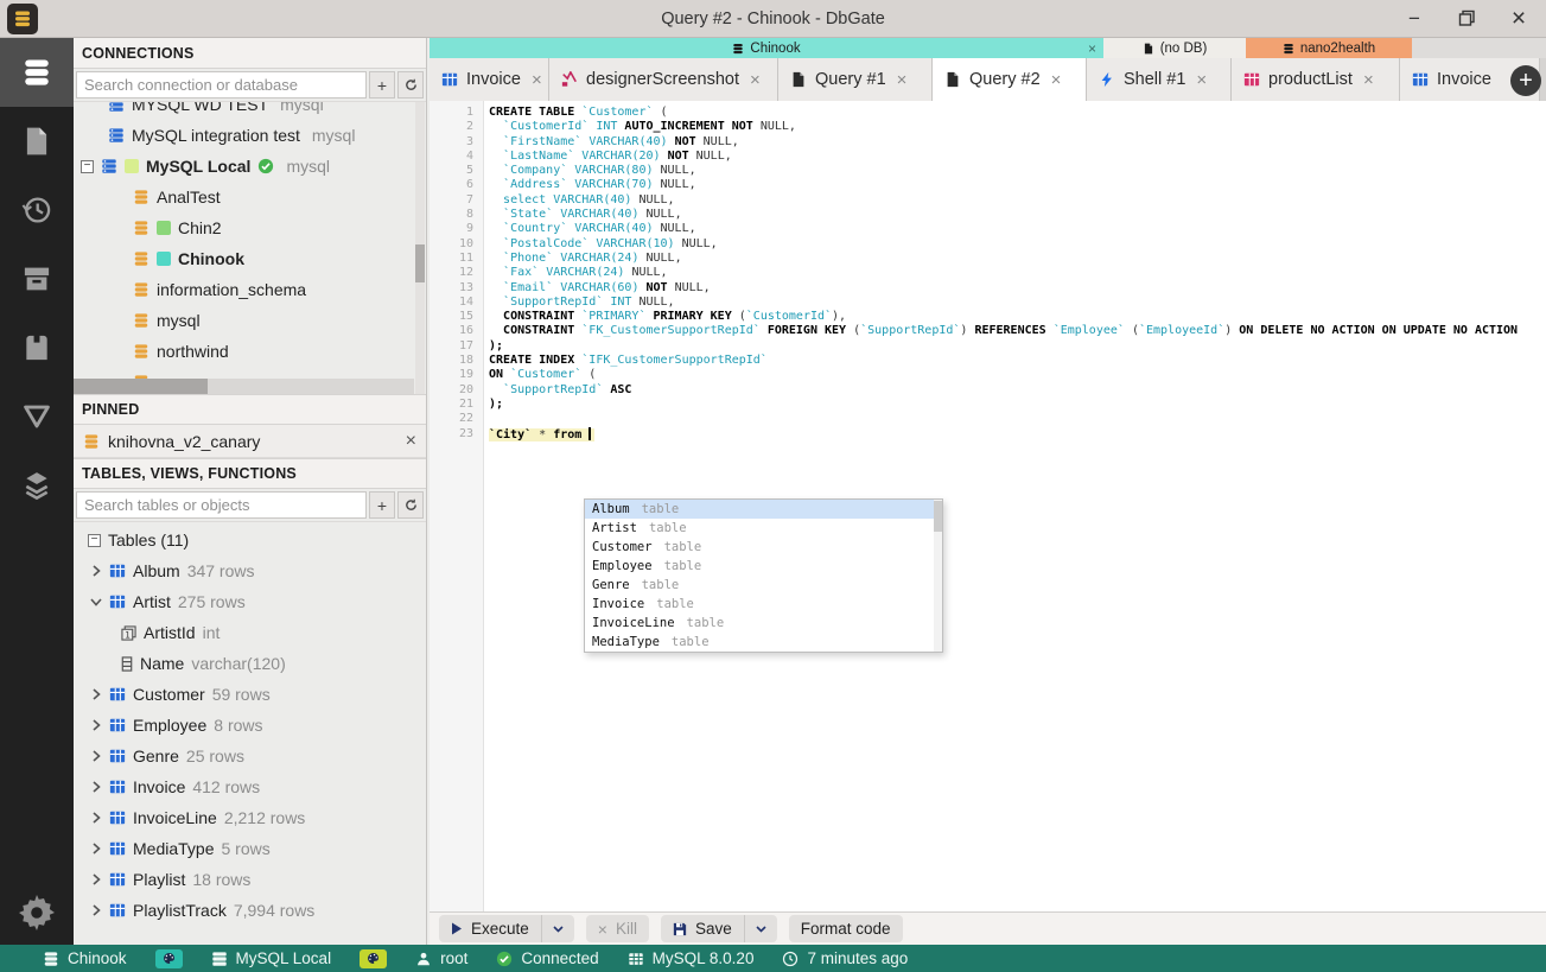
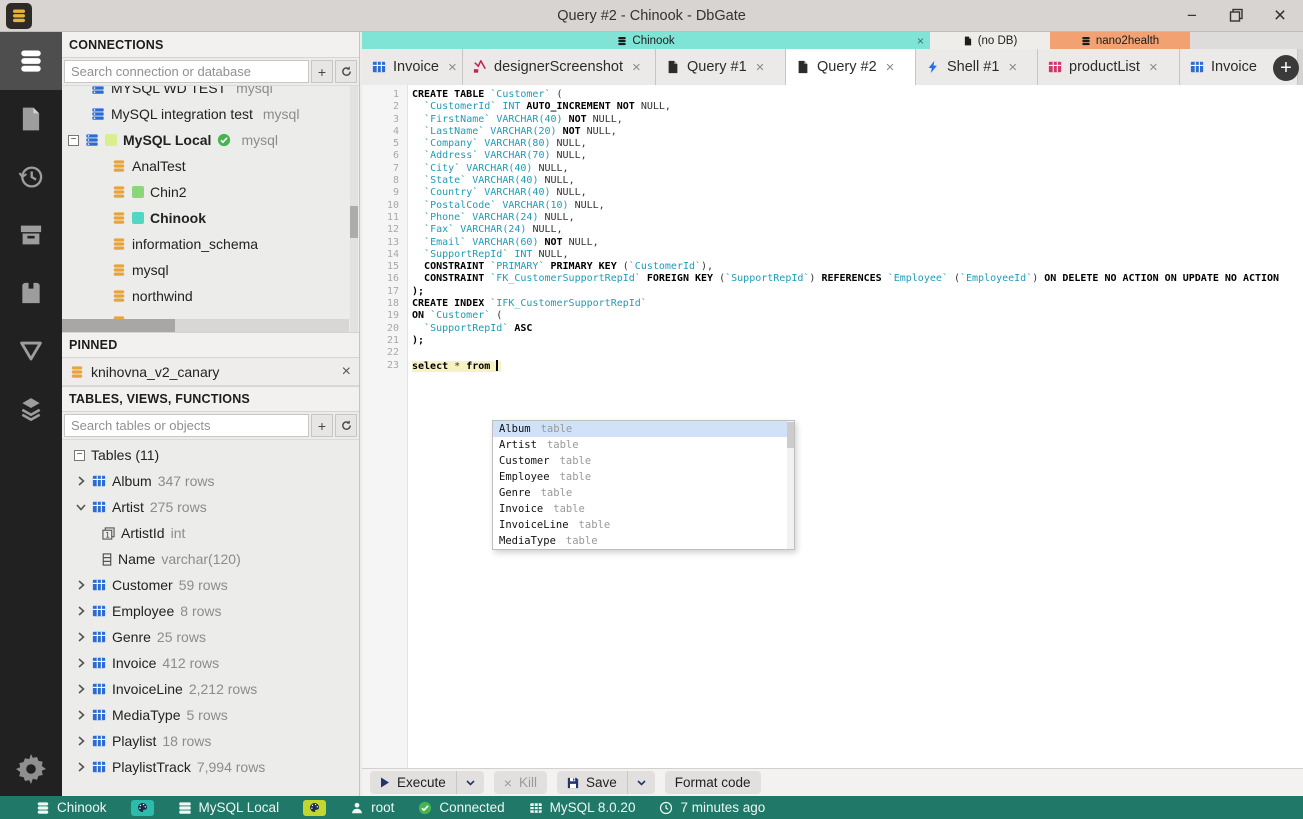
  Query #2 - Chinook - DbGate
  −
  ×
  CONNECTIONS
  Search connection or database
  +
  MYSQL WD TEST
  mysql
  MySQL integration test
  mysql
  −
  MySQL Local
  mysql
  AnalTest
  Chin2
  Chinook
  information_schema
  mysql
  northwind
  PINNED
  knihovna_v2_canary
  ×
  TABLES, VIEWS, FUNCTIONS
  Search tables or objects
  +
  −
  Tables (11)
  Album
  347 rows
  Artist
  275 rows
  1
  ArtistId
  int
  Name
  varchar(120)
  Customer
  59 rows
  Employee
  8 rows
  Genre
  25 rows
  Invoice
  412 rows
  InvoiceLine
  2,212 rows
  MediaType
  5 rows
  Playlist
  18 rows
  PlaylistTrack
  7,994 rows
  Chinook
  ×
  (no DB)
  nano2health
  Invoice
  ×
  designerScreenshot
  ×
  Query #1
  ×
  Query #2
  ×
  Shell #1
  ×
  productList
  ×
  Invoice
  +
  1
  2
  3
  4
  5
  6
  7
  8
  9
  10
  11
  12
  13
  14
  15
  16
  17
  18
  19
  20
  21
  22
  23
  CREATE TABLE `Customer` (
  `CustomerId` INT AUTO_INCREMENT NOT NULL,
  `FirstName` VARCHAR(40) NOT NULL,
  `LastName` VARCHAR(20) NOT NULL,
  `Company` VARCHAR(80) NULL,
  `Address` VARCHAR(70) NULL,
- select VARCHAR(40) NULL,
+ `City` VARCHAR(40) NULL,
  `State` VARCHAR(40) NULL,
  `Country` VARCHAR(40) NULL,
  `PostalCode` VARCHAR(10) NULL,
  `Phone` VARCHAR(24) NULL,
  `Fax` VARCHAR(24) NULL,
  `Email` VARCHAR(60) NOT NULL,
  `SupportRepId` INT NULL,
  CONSTRAINT `PRIMARY` PRIMARY KEY (`CustomerId`),
  CONSTRAINT `FK_CustomerSupportRepId` FOREIGN KEY (`SupportRepId`) REFERENCES `Employee` (`EmployeeId`) ON DELETE NO ACTION ON UPDATE NO ACTION
  );
  CREATE INDEX `IFK_CustomerSupportRepId`
  ON `Customer` (
  `SupportRepId` ASC
  );
- `City` * from
+ select * from
  Album
  table
  Artist
  table
  Customer
  table
  Employee
  table
  Genre
  table
  Invoice
  table
  InvoiceLine
  table
  MediaType
  table
  Execute
  ×
  Kill
  Save
  Format code
  Chinook
  MySQL Local
  root
  Connected
  MySQL 8.0.20
  7 minutes ago
